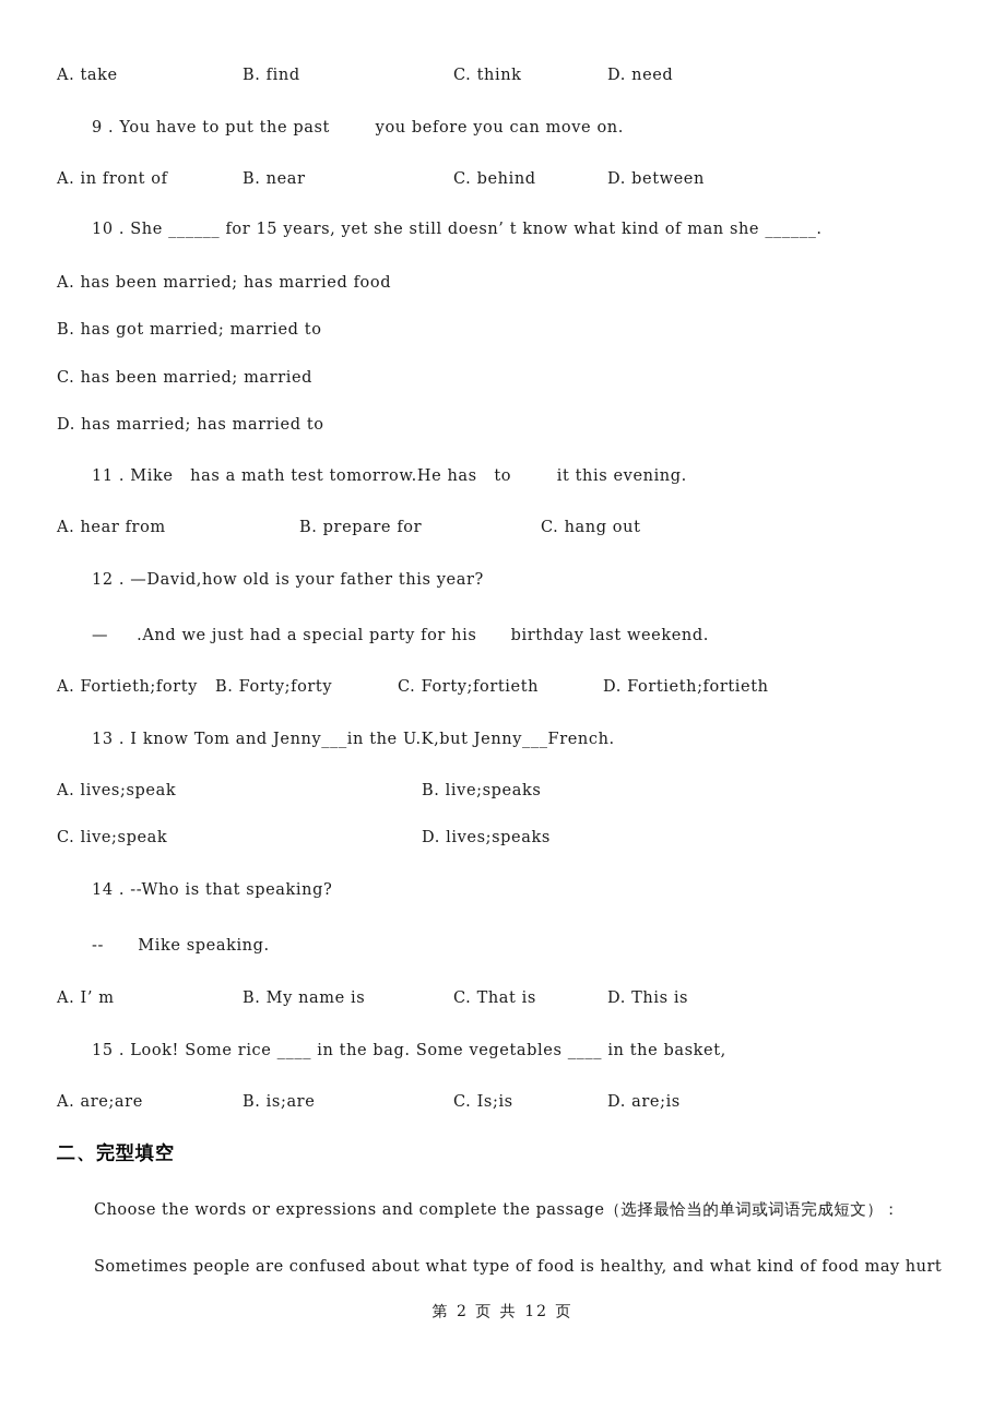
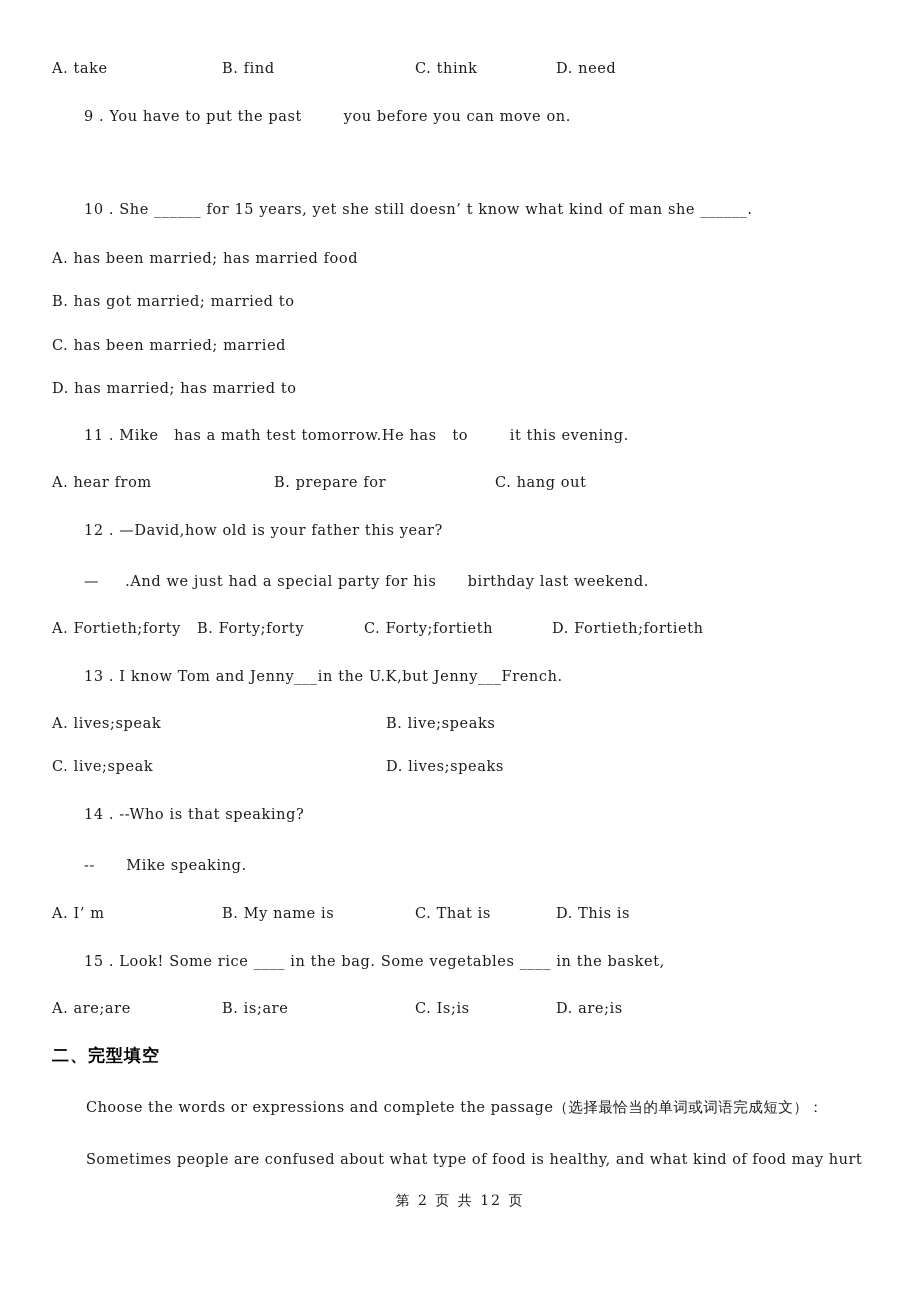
  A. take
  B. find
  C. think
  D. need
  9 . You have to put the past you before you can move on.
- A. in front of
- B. near
- C. behind
- D. between
  10 . She ______ for 15 years, yet she still doesn’ t know what kind of man she ______.
  A. has been married; has married food
  B. has got married; married to
  C. has been married; married
  D. has married; has married to
  11 . Mike has a math test tomorrow.He has to it this evening.
  A. hear from
  B. prepare for
  C. hang out
  12 . —David,how old is your father this year?
  — .And we just had a special party for his birthday last weekend.
  A. Fortieth;forty
  B. Forty;forty
  C. Forty;fortieth
  D. Fortieth;fortieth
  13 . I know Tom and Jenny___in the U.K,but Jenny___French.
  A. lives;speak
  B. live;speaks
  C. live;speak
  D. lives;speaks
  14 . --Who is that speaking?
  -- Mike speaking.
  A. I’ m
  B. My name is
  C. That is
  D. This is
  15 . Look! Some rice ____ in the bag. Some vegetables ____ in the basket,
  A. are;are
  B. is;are
  C. Is;is
  D. are;is
  二、完型填空
  Choose the words or expressions and complete the passage（选择最恰当的单词或词语完成短文）：
  Sometimes people are confused about what type of food is healthy, and what kind of food may hurt
  第 2 页 共 12 页
